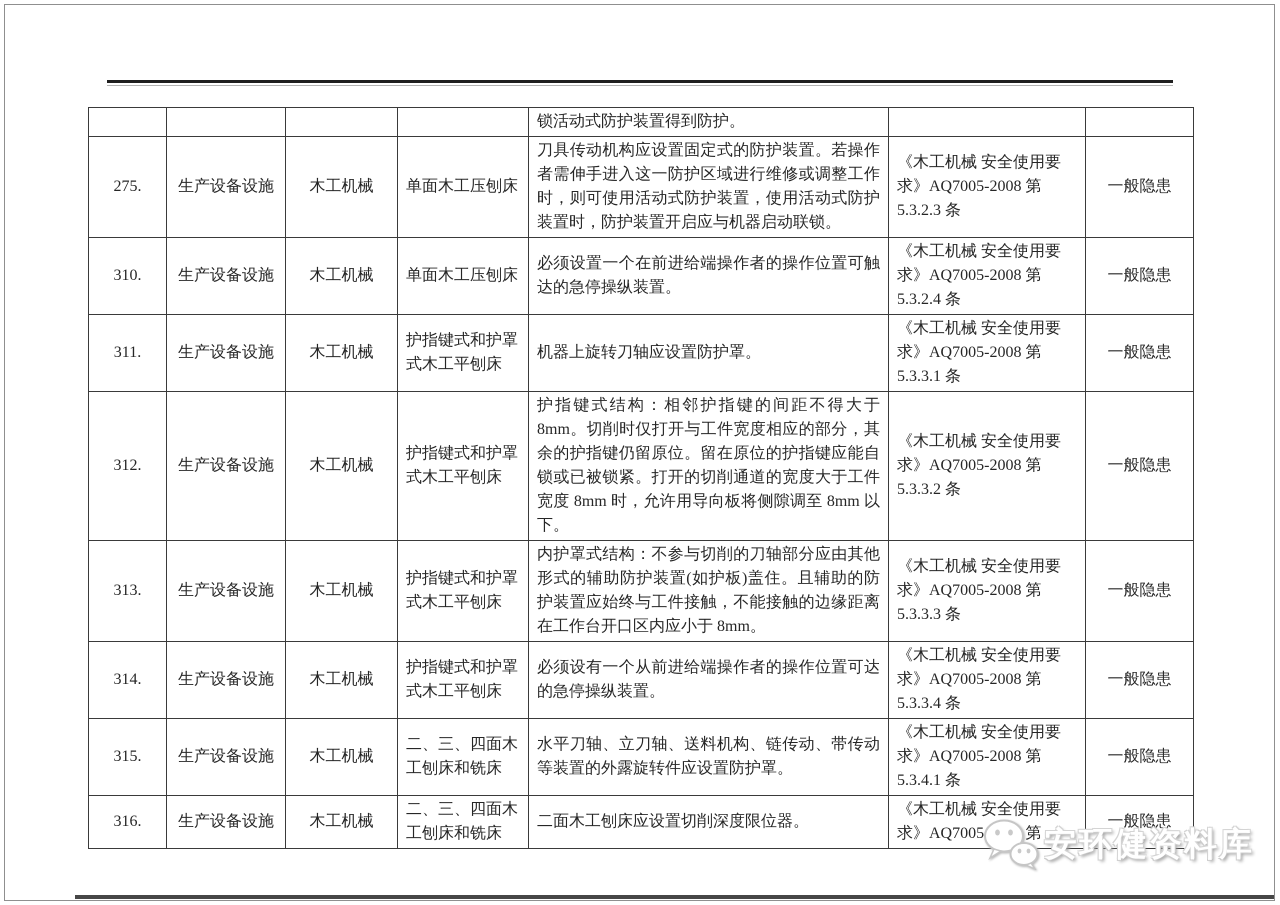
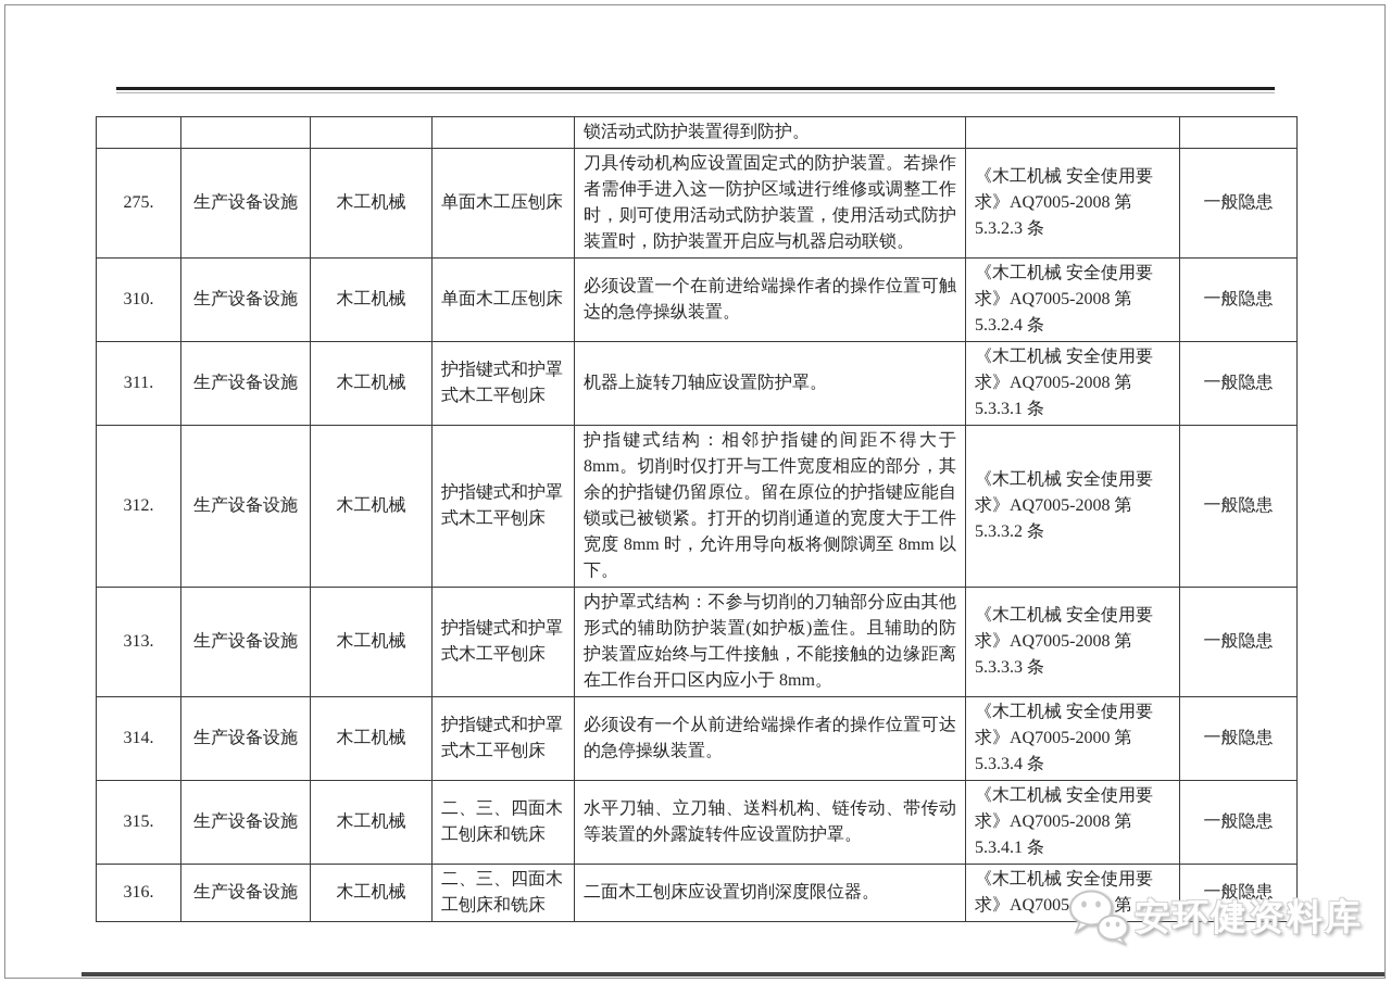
  				锁活动式防护装置得到防护。
  275.	生产设备设施	木工机械	单面木工压刨床	刀具传动机构应设置固定式的防护装置。若操作者需伸手进入这一防护区域进行维修或调整工作时，则可使用活动式防护装置，使用活动式防护装置时，防护装置开启应与机器启动联锁。	《木工机械 安全使用要 求》AQ7005-2008 第 5.3.2.3 条	一般隐患
  310.	生产设备设施	木工机械	单面木工压刨床	必须设置一个在前进给端操作者的操作位置可触达的急停操纵装置。	《木工机械 安全使用要 求》AQ7005-2008 第 5.3.2.4 条	一般隐患
  311.	生产设备设施	木工机械	护指键式和护罩式木工平刨床	机器上旋转刀轴应设置防护罩。	《木工机械 安全使用要 求》AQ7005-2008 第 5.3.3.1 条	一般隐患
  312.	生产设备设施	木工机械	护指键式和护罩式木工平刨床	护指键式结构：相邻护指键的间距不得大于 8mm。切削时仅打开与工件宽度相应的部分，其余的护指键仍留原位。留在原位的护指键应能自锁或已被锁紧。打开的切削通道的宽度大于工件宽度 8mm 时，允许用导向板将侧隙调至 8mm 以下。	《木工机械 安全使用要 求》AQ7005-2008 第 5.3.3.2 条	一般隐患
  313.	生产设备设施	木工机械	护指键式和护罩式木工平刨床	内护罩式结构：不参与切削的刀轴部分应由其他形式的辅助防护装置(如护板)盖住。且辅助的防护装置应始终与工件接触，不能接触的边缘距离在工作台开口区内应小于 8mm。	《木工机械 安全使用要 求》AQ7005-2008 第 5.3.3.3 条	一般隐患
- 314.	生产设备设施	木工机械	护指键式和护罩式木工平刨床	必须设有一个从前进给端操作者的操作位置可达的急停操纵装置。	《木工机械 安全使用要 求》AQ7005-2008 第 5.3.3.4 条	一般隐患
+ 314.	生产设备设施	木工机械	护指键式和护罩式木工平刨床	必须设有一个从前进给端操作者的操作位置可达的急停操纵装置。	《木工机械 安全使用要 求》AQ7005-2000 第 5.3.3.4 条	一般隐患
  315.	生产设备设施	木工机械	二、三、四面木工刨床和铣床	水平刀轴、立刀轴、送料机构、链传动、带传动等装置的外露旋转件应设置防护罩。	《木工机械 安全使用要 求》AQ7005-2008 第 5.3.4.1 条	一般隐患
  316.	生产设备设施	木工机械	二、三、四面木工刨床和铣床	二面木工刨床应设置切削深度限位器。	《木工机械 安全使用要 求》AQ7005 第	一般隐患
  安环健资料库
